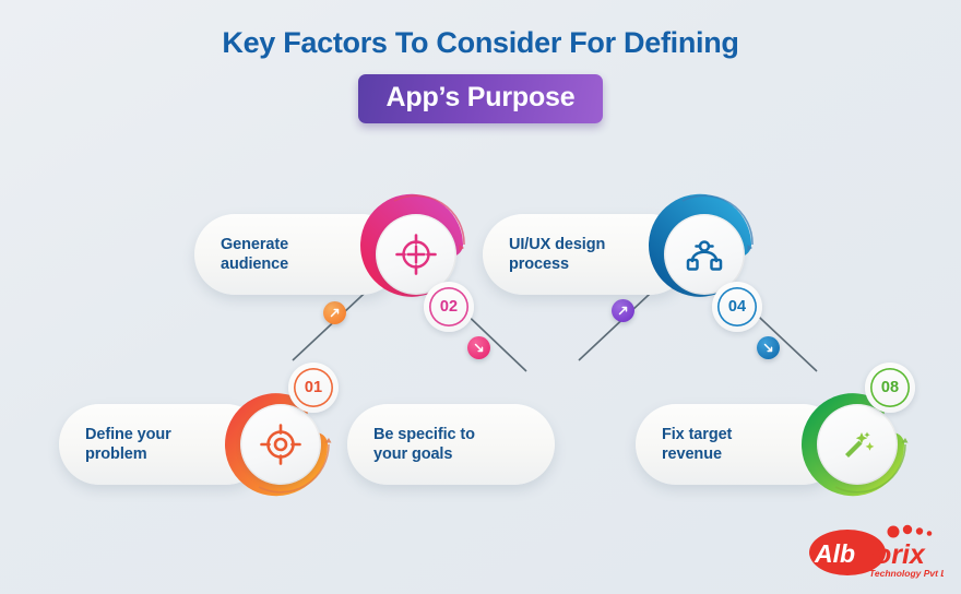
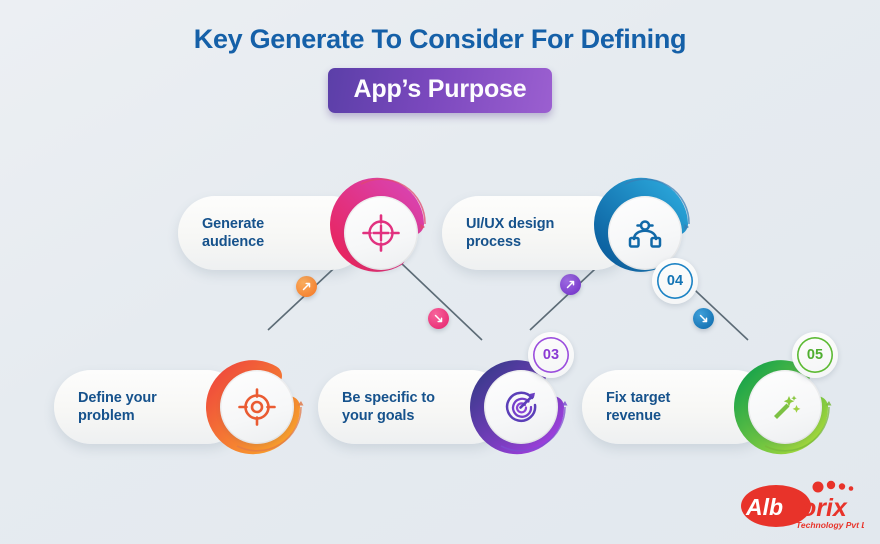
- Key Factors To Consider For Defining
+ Key Generate To Consider For Defining
  App’s Purpose
  Define your
  problem
- 01
  Generate
  audience
- 02
  Be specific to
  your goals
+ 03
  UI/UX design
  process
  04
  Fix target
  revenue
- 08
+ 05
  Alb
  iorix
  Technology Pvt L
